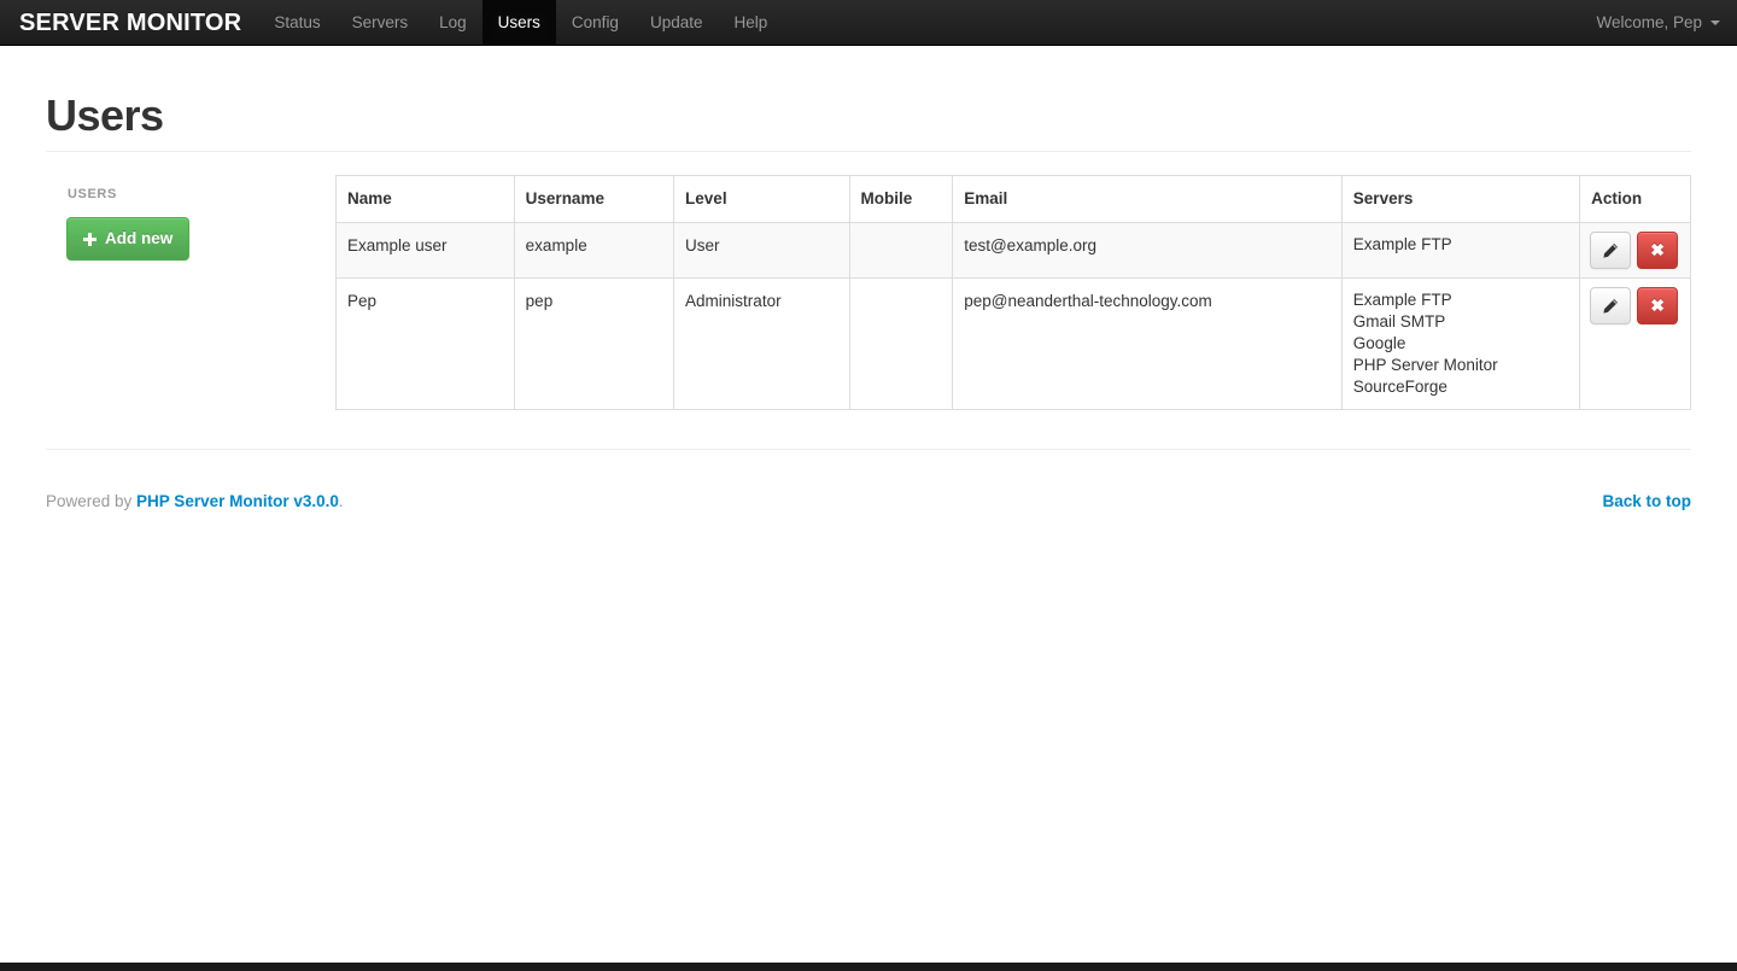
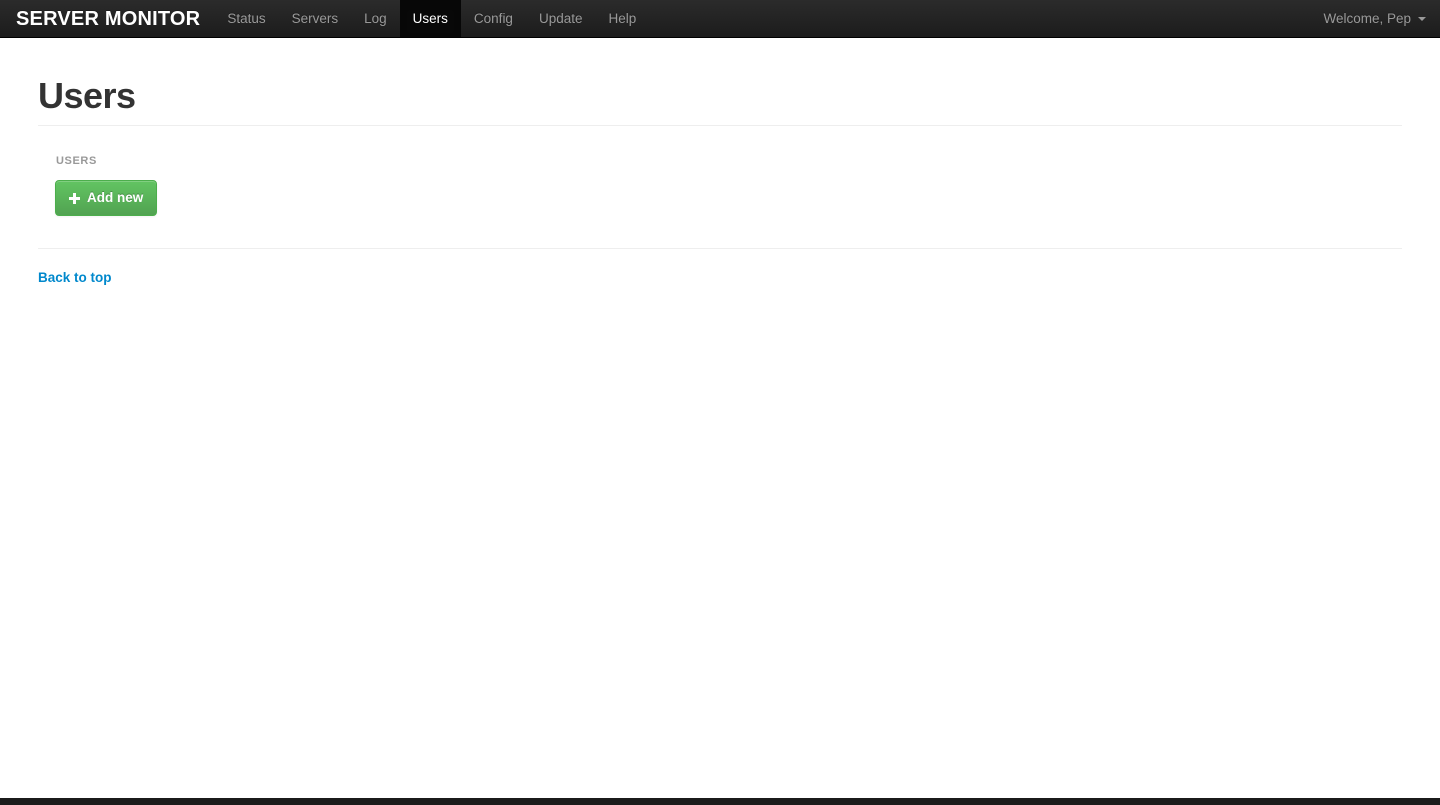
  SERVER MONITOR
  Status
  Servers
  Log
  Users
  Config
  Update
  Help
  Welcome, Pep
  Users
  USERS
  Add new
- Name	Username	Level	Mobile	Email	Servers	Action
- Example user	example	User		test@example.org	Example FTP	✖
- Pep	pep	Administrator		pep@neanderthal-technology.com	Example FTP Gmail SMTP Google PHP Server Monitor SourceForge	✖
- Powered by PHP Server Monitor v3.0.0.
  Back to top
